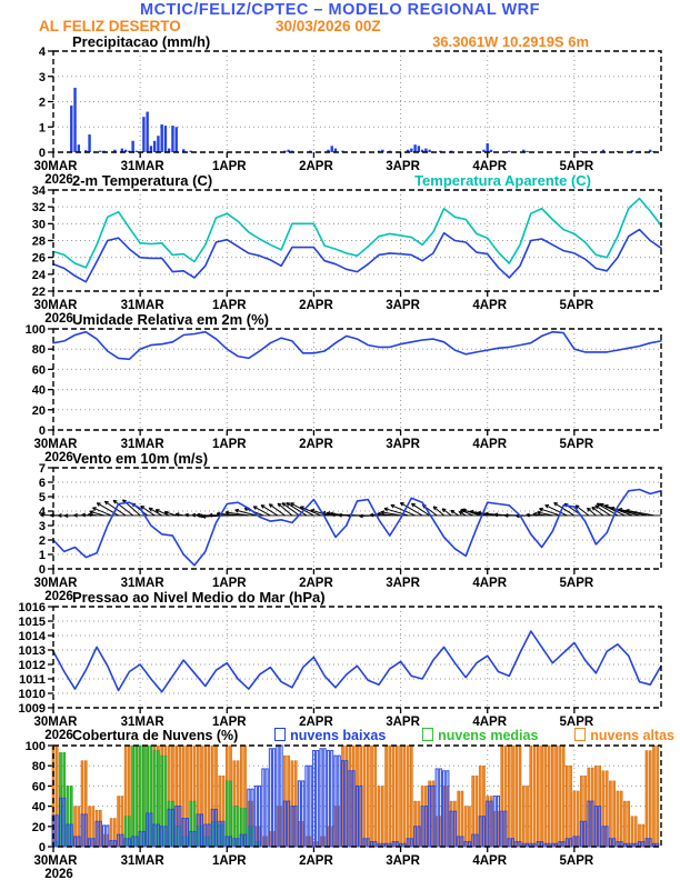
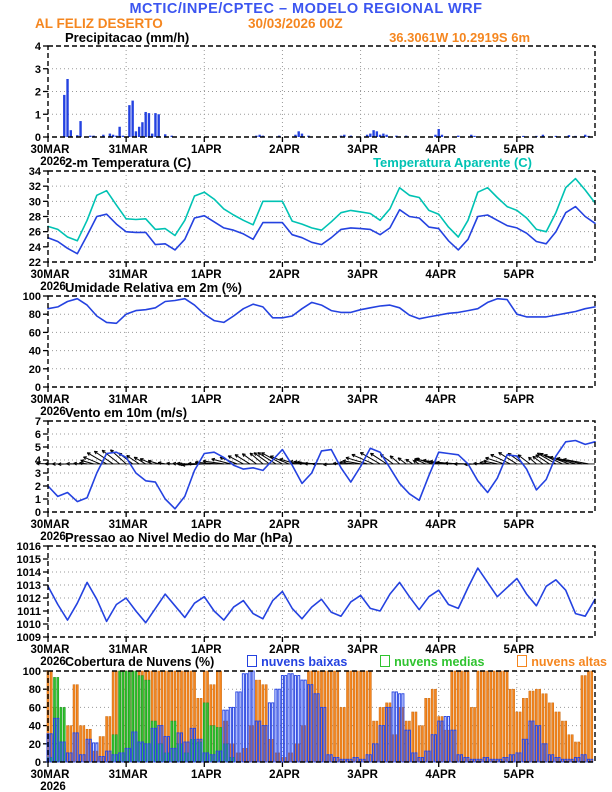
- MCTIC/FELIZ/CPTEC – MODELO REGIONAL WRF
+ MCTIC/INPE/CPTEC – MODELO REGIONAL WRF
  AL FELIZ DESERTO
  30/03/2026 00Z
  36.3061W 10.2919S 6m
  Precipitacao (mm/h)
  2-m Temperatura (C)
  Temperatura Aparente (C)
  Umidade Relativa em 2m (%)
  Vento em 10m (m/s)
  Pressao ao Nivel Medio do Mar (hPa)
  Cobertura de Nuvens (%)
  nuvens baixas
  nuvens medias
  nuvens altas
  0
  1
  2
  3
  4
  30MAR
  2026
  31MAR
  1APR
  2APR
  3APR
  4APR
  5APR
  22
  24
  26
  28
  30
  32
  34
  30MAR
  2026
  31MAR
  1APR
  2APR
  3APR
  4APR
  5APR
  0
  20
  40
  60
  80
  100
  30MAR
  2026
  31MAR
  1APR
  2APR
  3APR
  4APR
  5APR
  0
  1
  2
  3
  4
  5
  6
  7
  30MAR
  2026
  31MAR
  1APR
  2APR
  3APR
  4APR
  5APR
  1009
  1010
  1011
  1012
  1013
  1014
  1015
  1016
  30MAR
  2026
  31MAR
  1APR
  2APR
  3APR
  4APR
  5APR
  0
  20
  40
  60
  80
  100
  30MAR
  2026
  31MAR
  1APR
  2APR
  3APR
  4APR
  5APR
